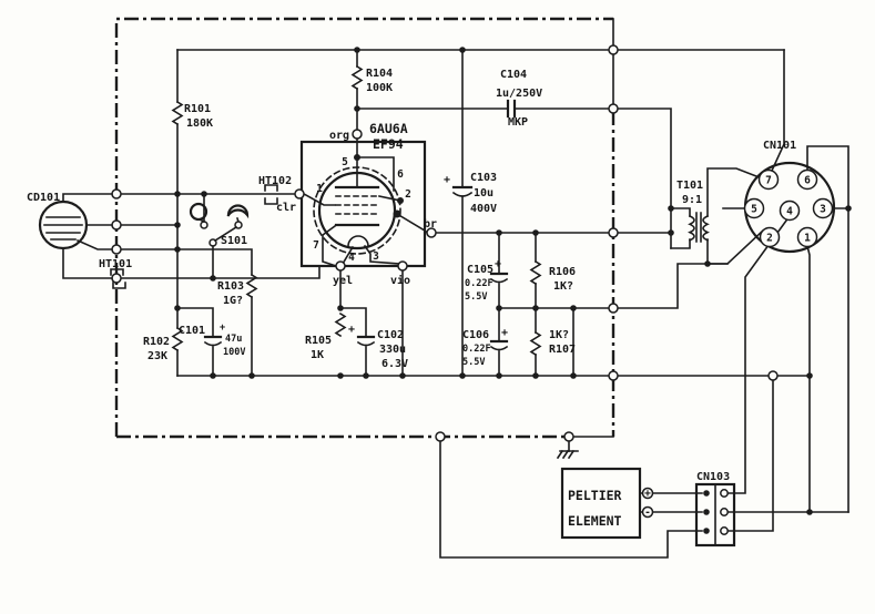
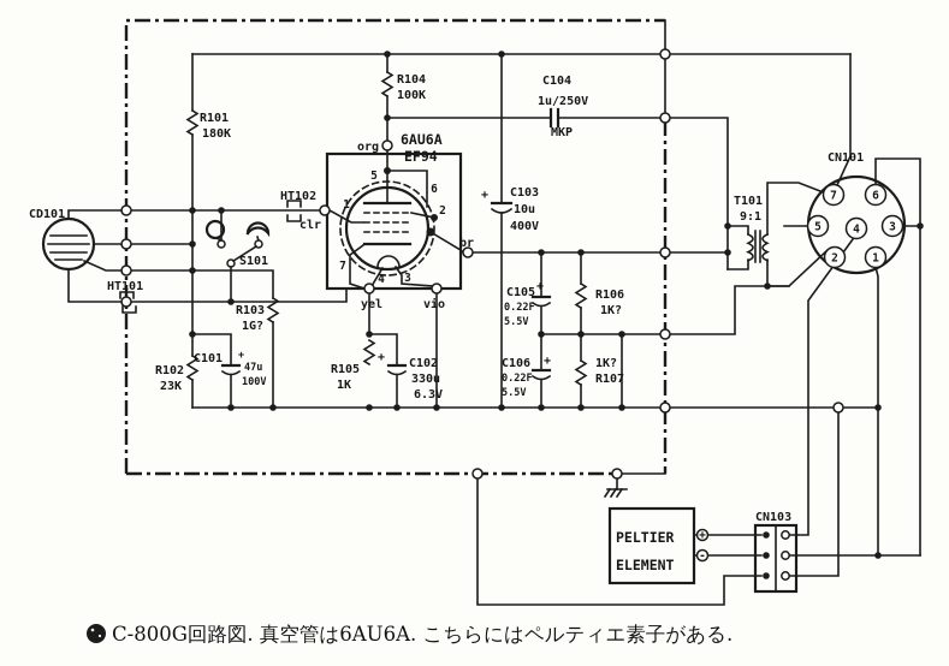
  CD101
  R101
  180K
  R104
  100K
  R102
  23K
  R103
  1G?
  R105
  1K
  R106
  1K?
  1K?
  R107
  C104
  1u/250V
  MKP
  +
  C103
  10u
  400V
  C101
  +
  47u
  100V
  +
  C102
  330u
  6.3V
  C105
  +
  0.22F
  5.5V
  C106
  +
  0.22F
  5.5V
  HT102
  HT101
  S101
  1
  5
  6
  2
  7
  4
  3
  6AU6A
  EF94
  org
  clr
  yel
  vio
  br
  T101
  9:1
  CN101
  7
  6
  5
  4
  3
  2
  1
  PELTIER
  ELEMENT
  +
  -
  CN103
+ C-800G回路図. 真空管は6AU6A. こちらにはペルティエ素子がある.
